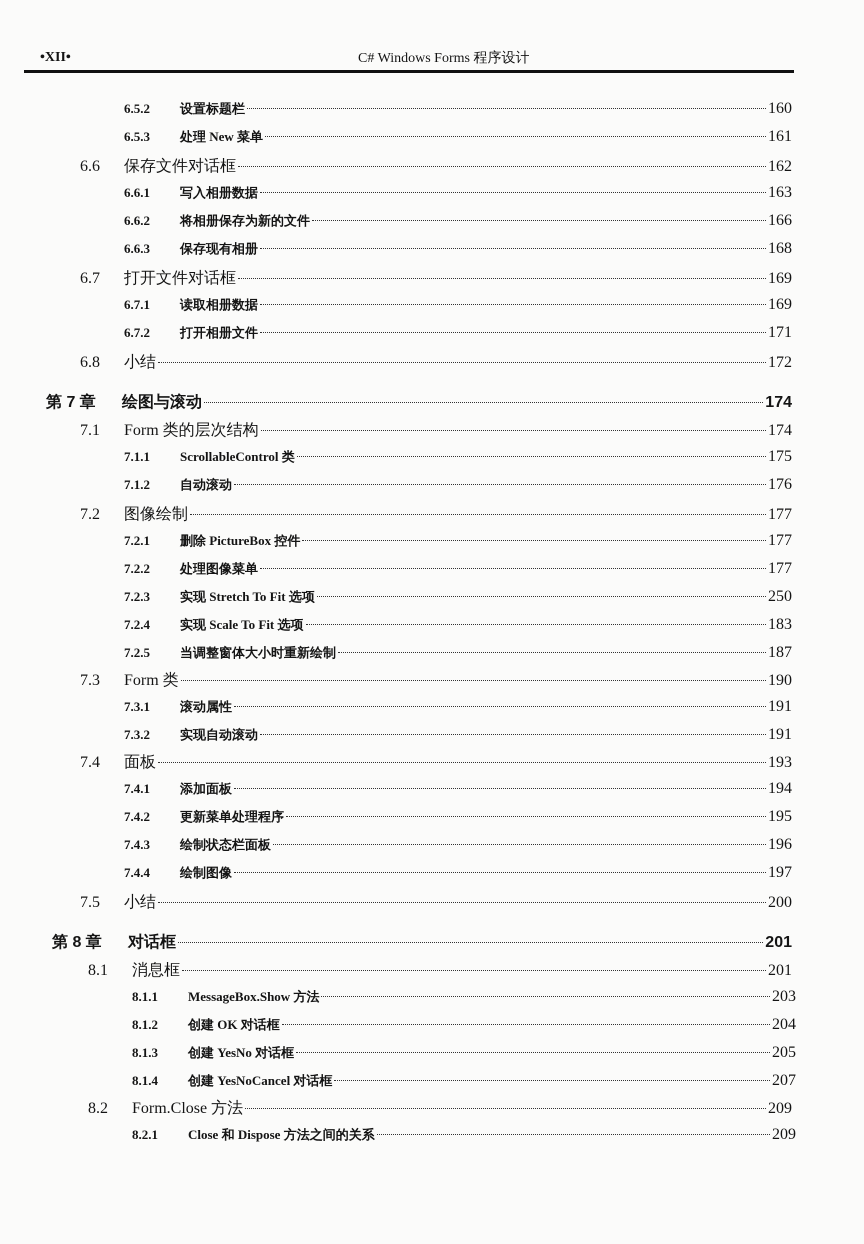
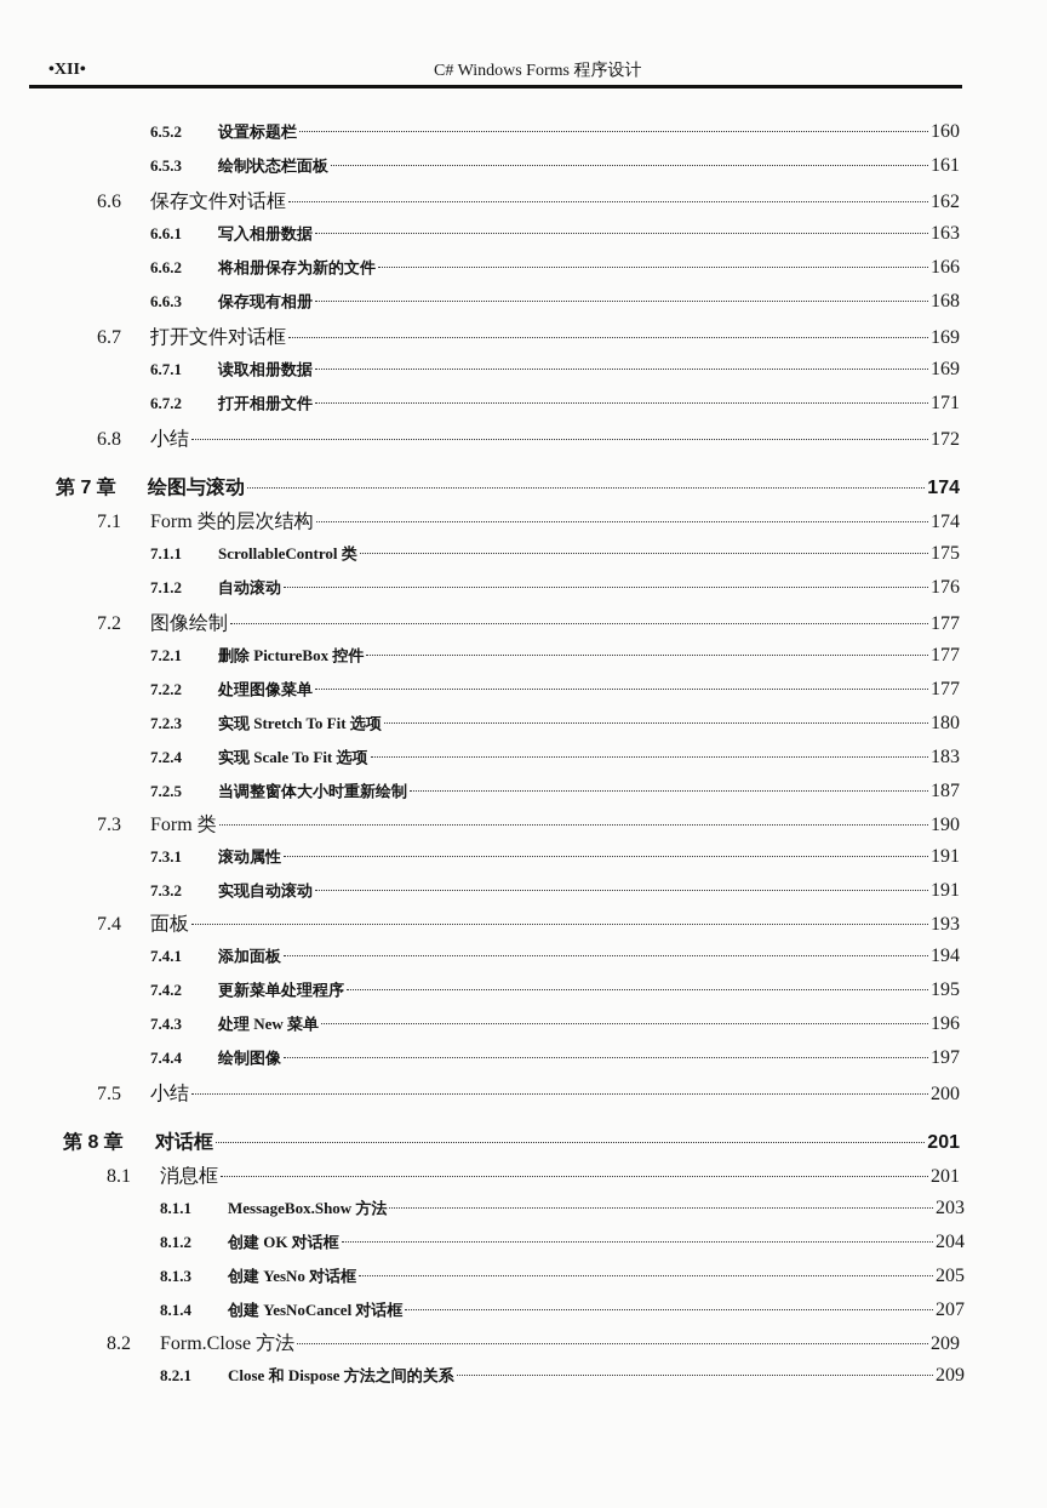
  •XII•
  C# Windows Forms 程序设计
  6.5.2
  设置标题栏
  160
  6.5.3
- 处理 New 菜单
+ 绘制状态栏面板
  161
  6.6
  保存文件对话框
  162
  6.6.1
  写入相册数据
  163
  6.6.2
  将相册保存为新的文件
  166
  6.6.3
  保存现有相册
  168
  6.7
  打开文件对话框
  169
  6.7.1
  读取相册数据
  169
  6.7.2
  打开相册文件
  171
  6.8
  小结
  172
  第 7 章
  绘图与滚动
  174
  7.1
  Form 类的层次结构
  174
  7.1.1
  ScrollableControl 类
  175
  7.1.2
  自动滚动
  176
  7.2
  图像绘制
  177
  7.2.1
  删除 PictureBox 控件
  177
  7.2.2
  处理图像菜单
  177
  7.2.3
  实现 Stretch To Fit 选项
- 250
+ 180
  7.2.4
  实现 Scale To Fit 选项
  183
  7.2.5
  当调整窗体大小时重新绘制
  187
  7.3
  Form 类
  190
  7.3.1
  滚动属性
  191
  7.3.2
  实现自动滚动
  191
  7.4
  面板
  193
  7.4.1
  添加面板
  194
  7.4.2
  更新菜单处理程序
  195
  7.4.3
- 绘制状态栏面板
+ 处理 New 菜单
  196
  7.4.4
  绘制图像
  197
  7.5
  小结
  200
  第 8 章
  对话框
  201
  8.1
  消息框
  201
  8.1.1
  MessageBox.Show 方法
  203
  8.1.2
  创建 OK 对话框
  204
  8.1.3
  创建 YesNo 对话框
  205
  8.1.4
  创建 YesNoCancel 对话框
  207
  8.2
  Form.Close 方法
  209
  8.2.1
  Close 和 Dispose 方法之间的关系
  209
